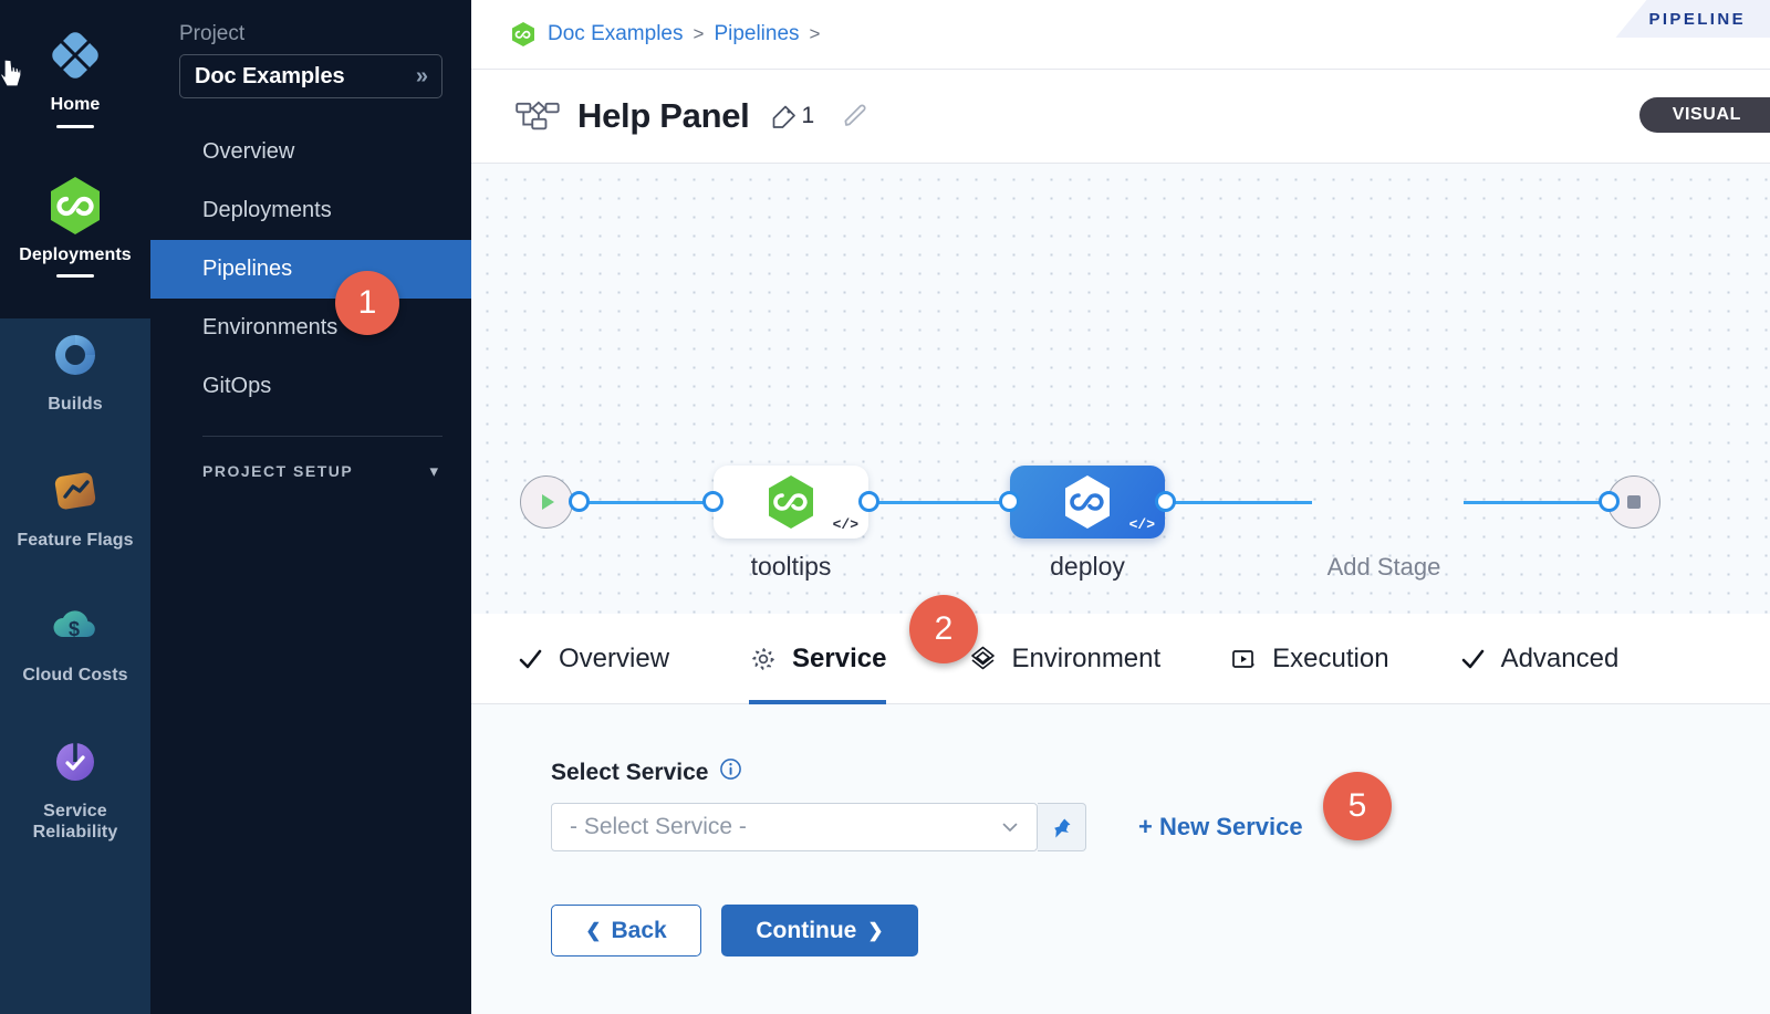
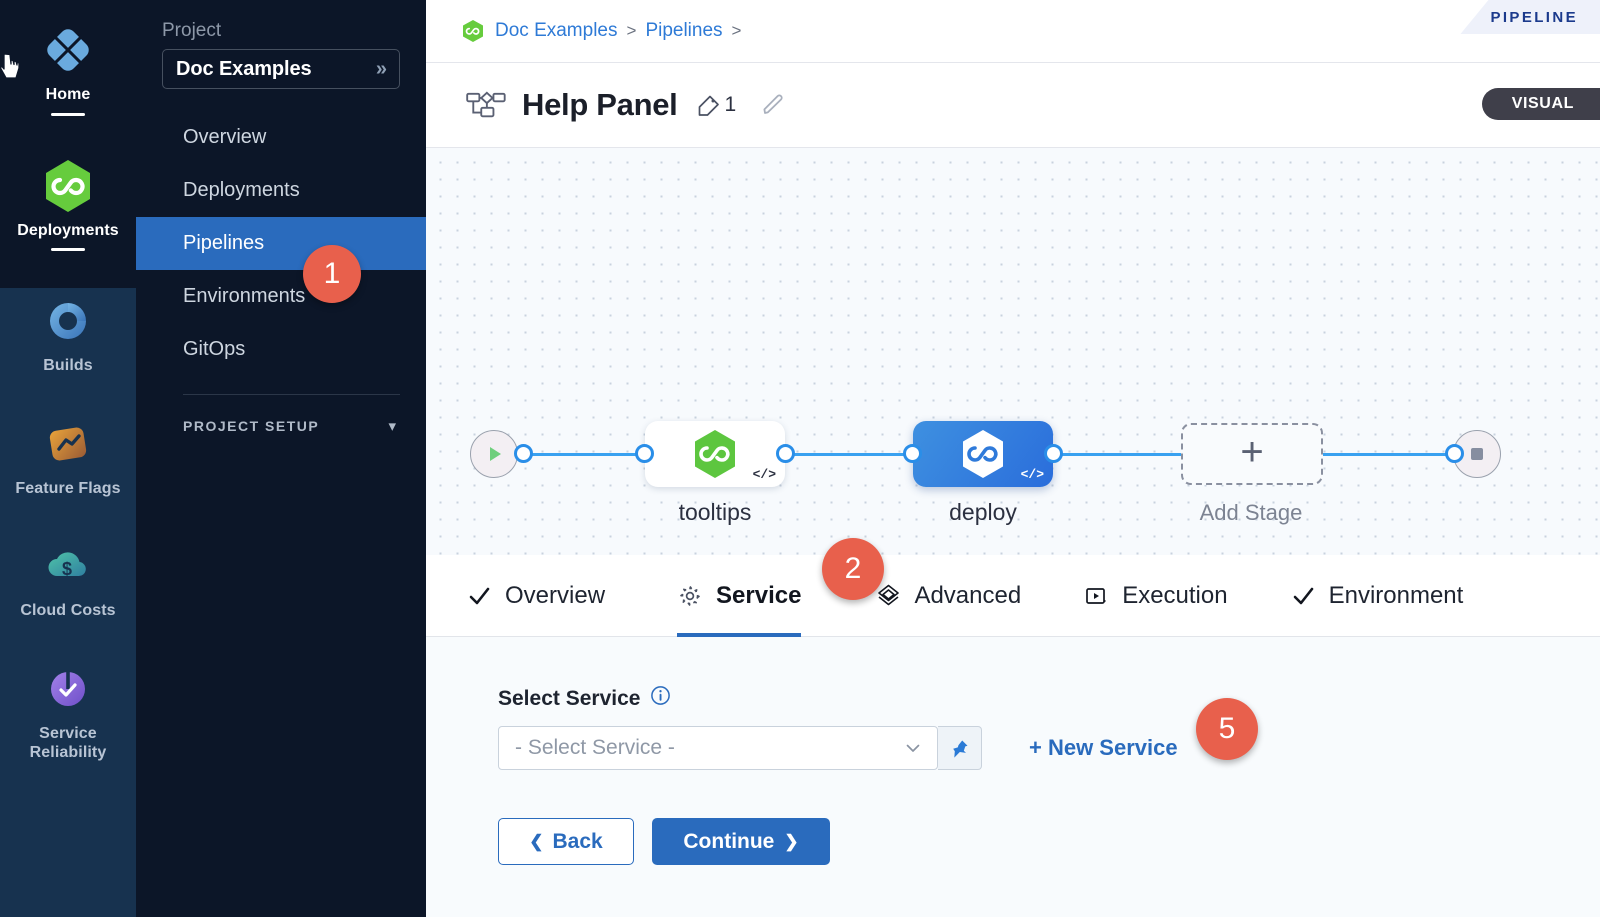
  Home
  Deployments
  Builds
  Feature Flags
  $
  Cloud Costs
  Service Reliability
  Project
  Doc Examples
  »
  Overview
  Deployments
  Pipelines
  Environments
  GitOps
  PROJECT SETUP
  ▾
  Doc Examples
  >
  Pipelines
  >
  PIPELINE
  Help Panel
  1
  VISUAL
  </>
  tooltips
  </>
  deploy
+ +
  Add Stage
  Overview
  Service
- Environment
+ Advanced
  Execution
- Advanced
+ Environment
  Select Service
  - Select Service -
  + New Service
  ❮
  Back
  Continue
  ❯
  1
  2
  5
